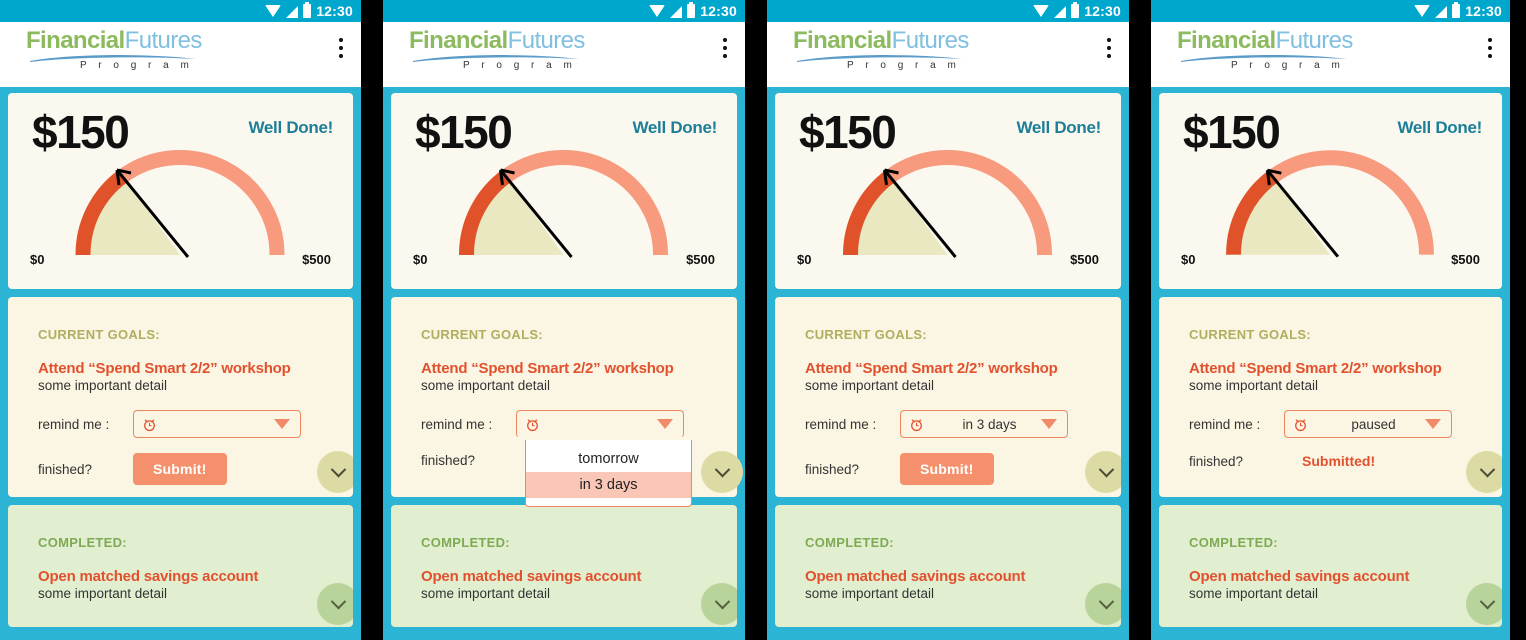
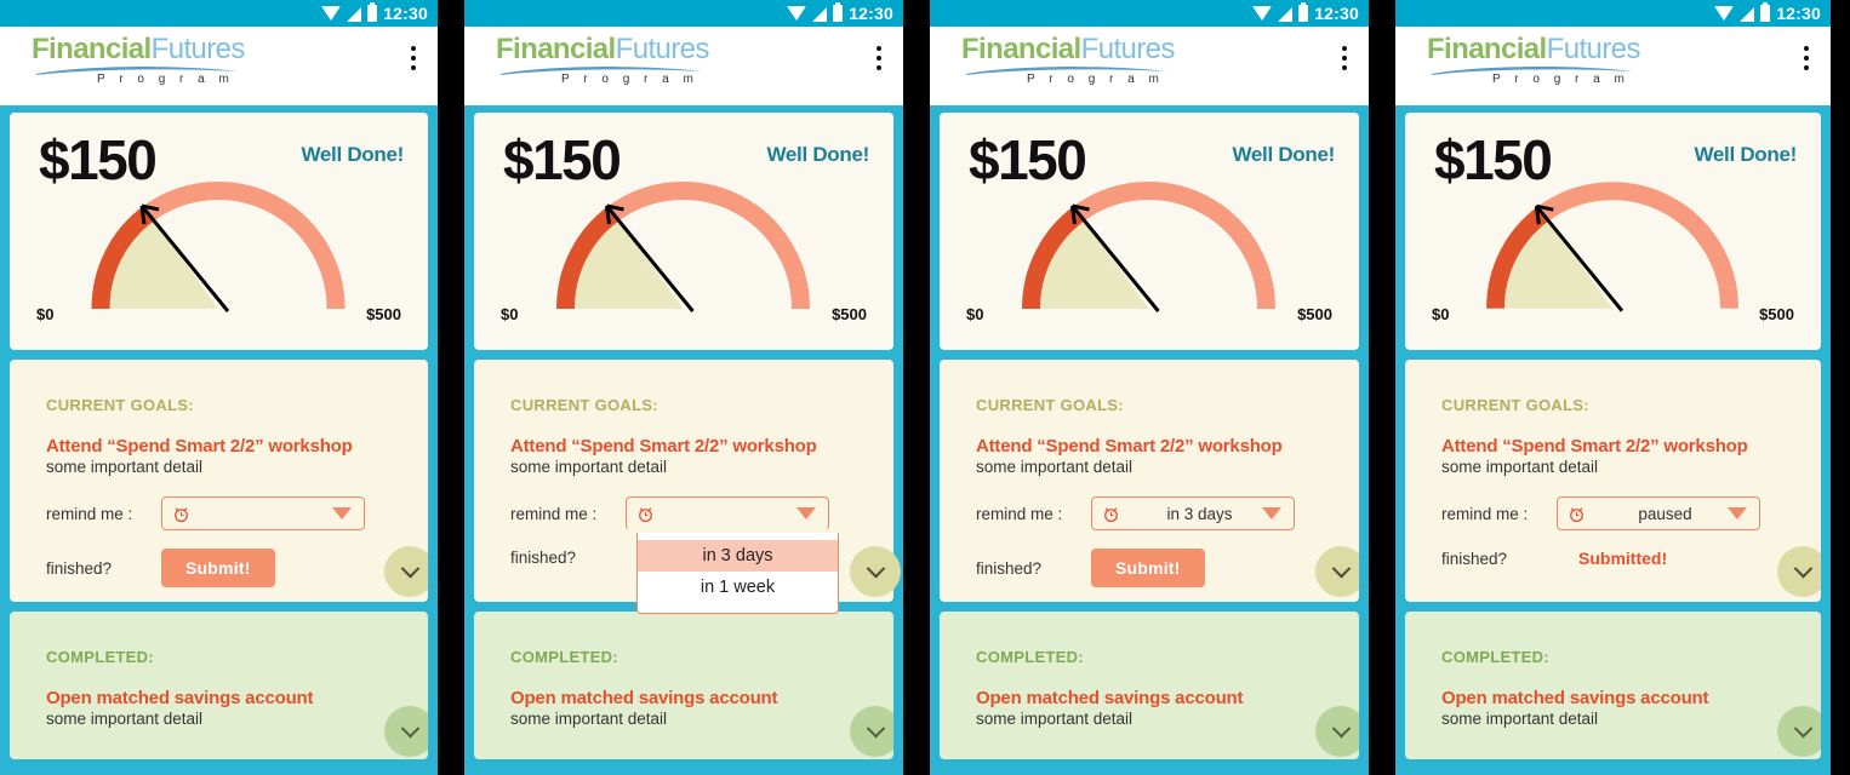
  12:30
  FinancialFutures
  P r o g r a m
  $150
  Well Done!
  $0
  $500
  CURRENT GOALS:
  Attend “Spend Smart 2/2” workshop
  some important detail
  remind me :
  finished?
  Submit!
  COMPLETED:
  Open matched savings account
  some important detail
  12:30
  FinancialFutures
  P r o g r a m
  $150
  Well Done!
  $0
  $500
  CURRENT GOALS:
  Attend “Spend Smart 2/2” workshop
  some important detail
  remind me :
- tomorrow
  in 3 days
+ in 1 week
  finished?
  COMPLETED:
  Open matched savings account
  some important detail
  12:30
  FinancialFutures
  P r o g r a m
  $150
  Well Done!
  $0
  $500
  CURRENT GOALS:
  Attend “Spend Smart 2/2” workshop
  some important detail
  remind me :
  in 3 days
  finished?
  Submit!
  COMPLETED:
  Open matched savings account
  some important detail
  12:30
  FinancialFutures
  P r o g r a m
  $150
  Well Done!
  $0
  $500
  CURRENT GOALS:
  Attend “Spend Smart 2/2” workshop
  some important detail
  remind me :
  paused
  finished?
  Submitted!
  COMPLETED:
  Open matched savings account
  some important detail
